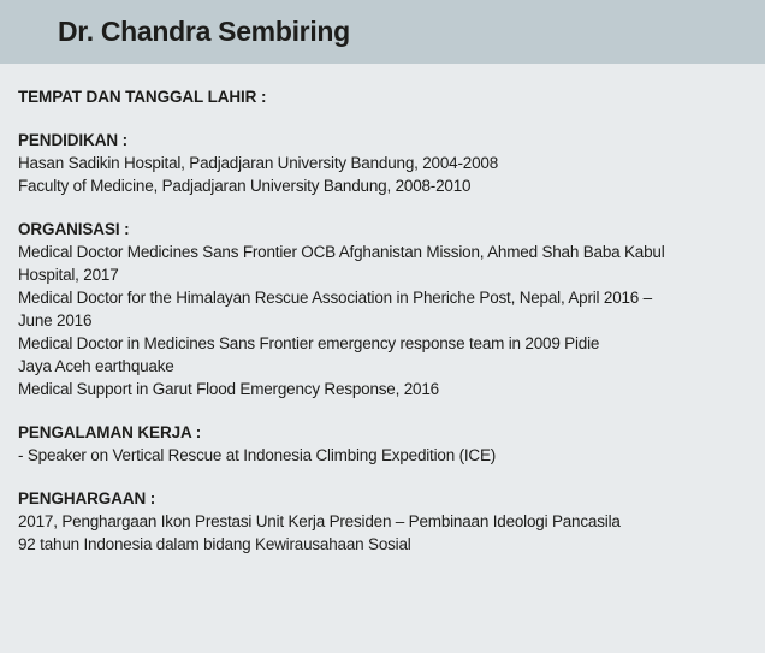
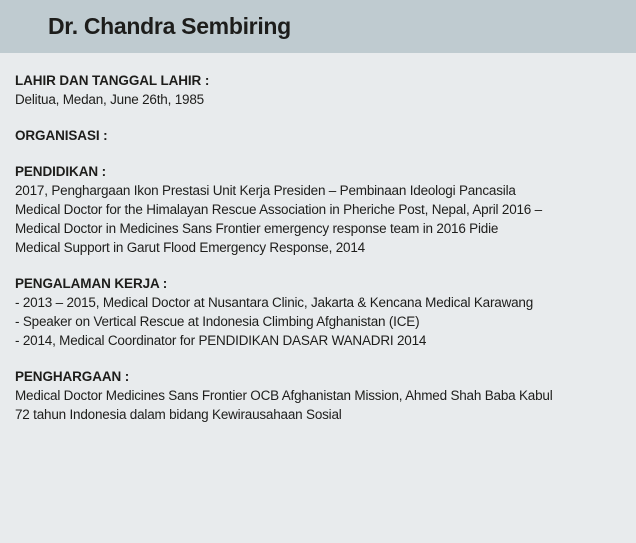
  Dr. Chandra Sembiring
- TEMPAT DAN TANGGAL LAHIR :
+ LAHIR DAN TANGGAL LAHIR :
+ Delitua, Medan, June 26th, 1985
- PENDIDIKAN :
+ ORGANISASI :
- Hasan Sadikin Hospital, Padjadjaran University Bandung, 2004-2008
- Faculty of Medicine, Padjadjaran University Bandung, 2008-2010
- ORGANISASI :
+ PENDIDIKAN :
- Medical Doctor Medicines Sans Frontier OCB Afghanistan Mission, Ahmed Shah Baba Kabul
+ 2017, Penghargaan Ikon Prestasi Unit Kerja Presiden – Pembinaan Ideologi Pancasila
- Hospital, 2017
  Medical Doctor for the Himalayan Rescue Association in Pheriche Post, Nepal, April 2016 –
- June 2016
- Medical Doctor in Medicines Sans Frontier emergency response team in 2009 Pidie
+ Medical Doctor in Medicines Sans Frontier emergency response team in 2016 Pidie
- Jaya Aceh earthquake
- Medical Support in Garut Flood Emergency Response, 2016
+ Medical Support in Garut Flood Emergency Response, 2014
  PENGALAMAN KERJA :
+ - 2013 – 2015, Medical Doctor at Nusantara Clinic, Jakarta & Kencana Medical Karawang
- - Speaker on Vertical Rescue at Indonesia Climbing Expedition (ICE)
+ - Speaker on Vertical Rescue at Indonesia Climbing Afghanistan (ICE)
+ - 2014, Medical Coordinator for PENDIDIKAN DASAR WANADRI 2014
  PENGHARGAAN :
- 2017, Penghargaan Ikon Prestasi Unit Kerja Presiden – Pembinaan Ideologi Pancasila
+ Medical Doctor Medicines Sans Frontier OCB Afghanistan Mission, Ahmed Shah Baba Kabul
- 92 tahun Indonesia dalam bidang Kewirausahaan Sosial
+ 72 tahun Indonesia dalam bidang Kewirausahaan Sosial
